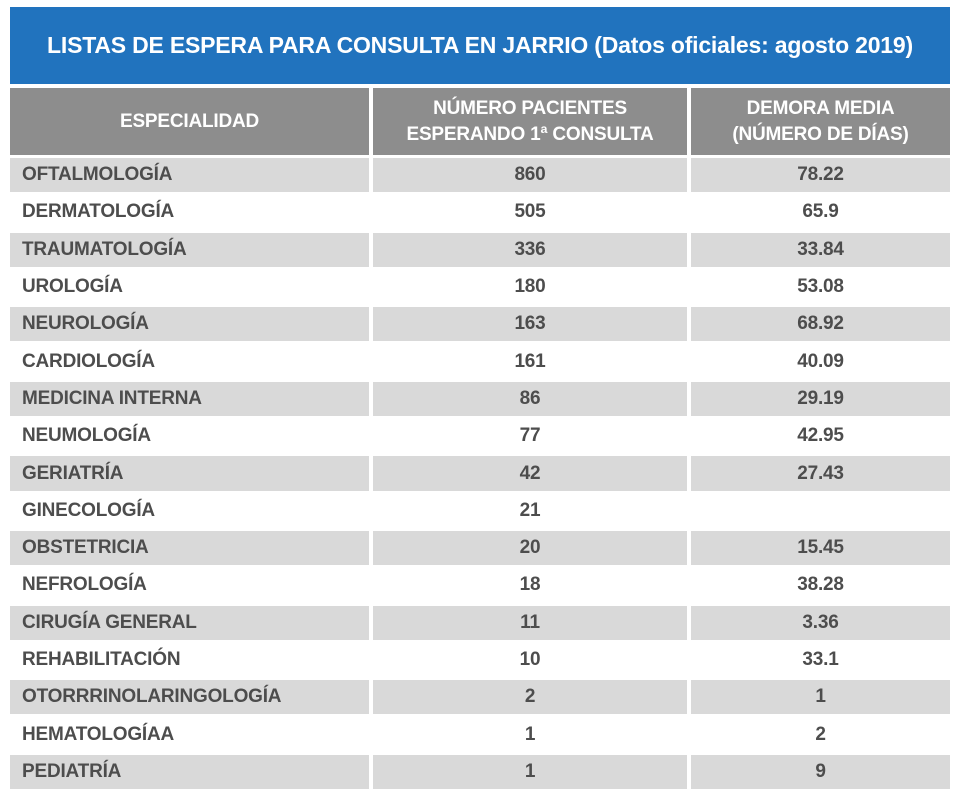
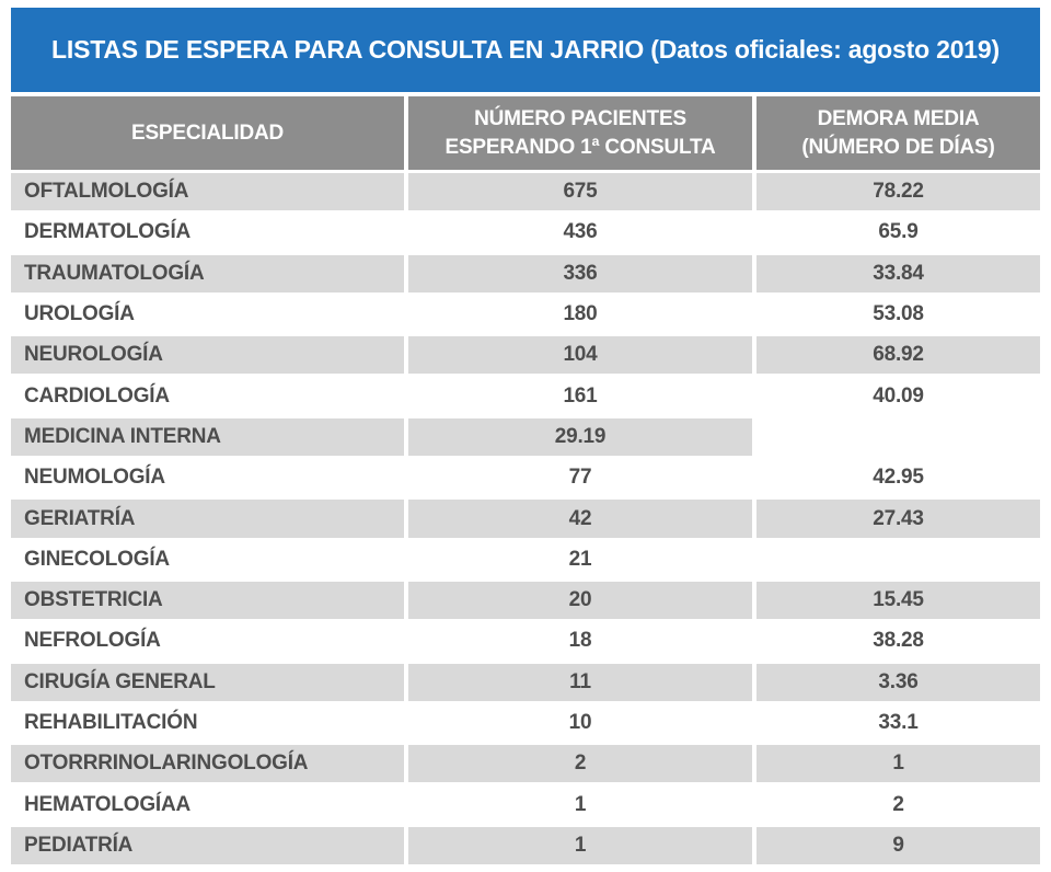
  LISTAS DE ESPERA PARA CONSULTA EN JARRIO (Datos oficiales: agosto 2019)
  ESPECIALIDAD
  NÚMERO PACIENTES
  ESPERANDO 1ª CONSULTA
  DEMORA MEDIA
  (NÚMERO DE DÍAS)
  OFTALMOLOGÍA
- 860
+ 675
  78.22
  DERMATOLOGÍA
- 505
+ 436
  65.9
  TRAUMATOLOGÍA
  336
  33.84
  UROLOGÍA
  180
  53.08
  NEUROLOGÍA
- 163
+ 104
  68.92
  CARDIOLOGÍA
  161
  40.09
  MEDICINA INTERNA
- 86
  29.19
  NEUMOLOGÍA
  77
  42.95
  GERIATRÍA
  42
  27.43
  GINECOLOGÍA
  21
  OBSTETRICIA
  20
  15.45
  NEFROLOGÍA
  18
  38.28
  CIRUGÍA GENERAL
  11
  3.36
  REHABILITACIÓN
  10
  33.1
  OTORRRINOLARINGOLOGÍA
  2
  1
  HEMATOLOGÍAA
  1
  2
  PEDIATRÍA
  1
  9
